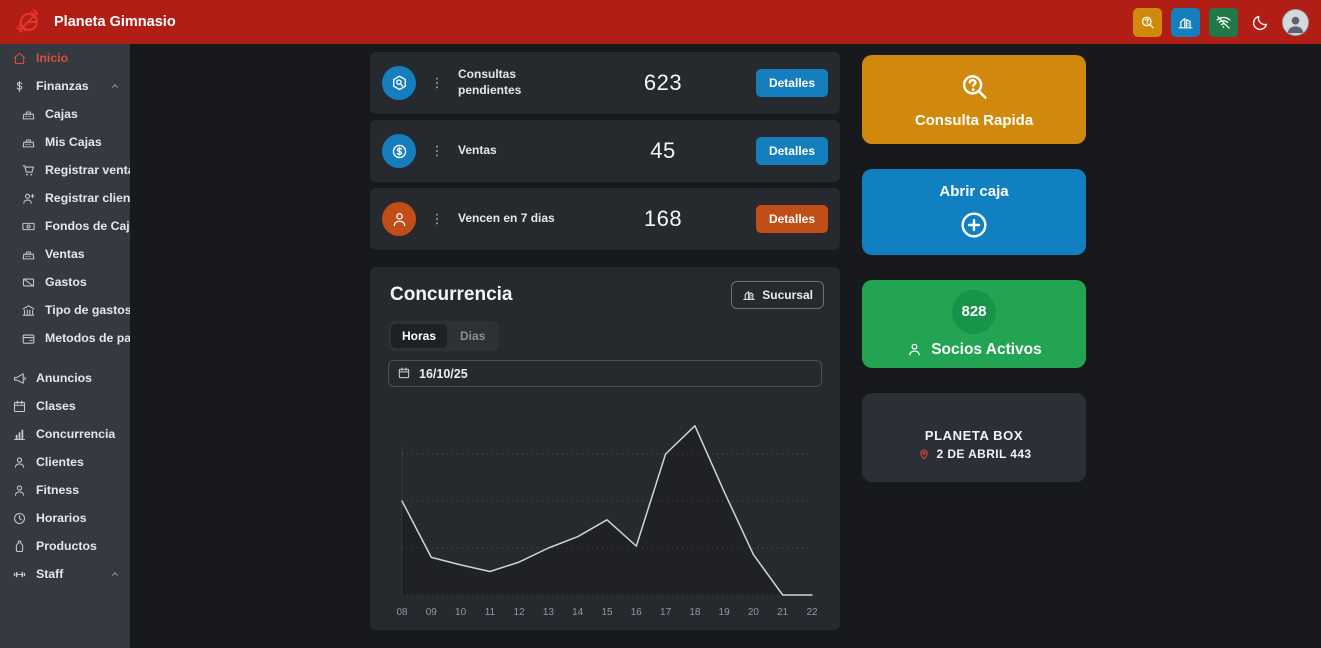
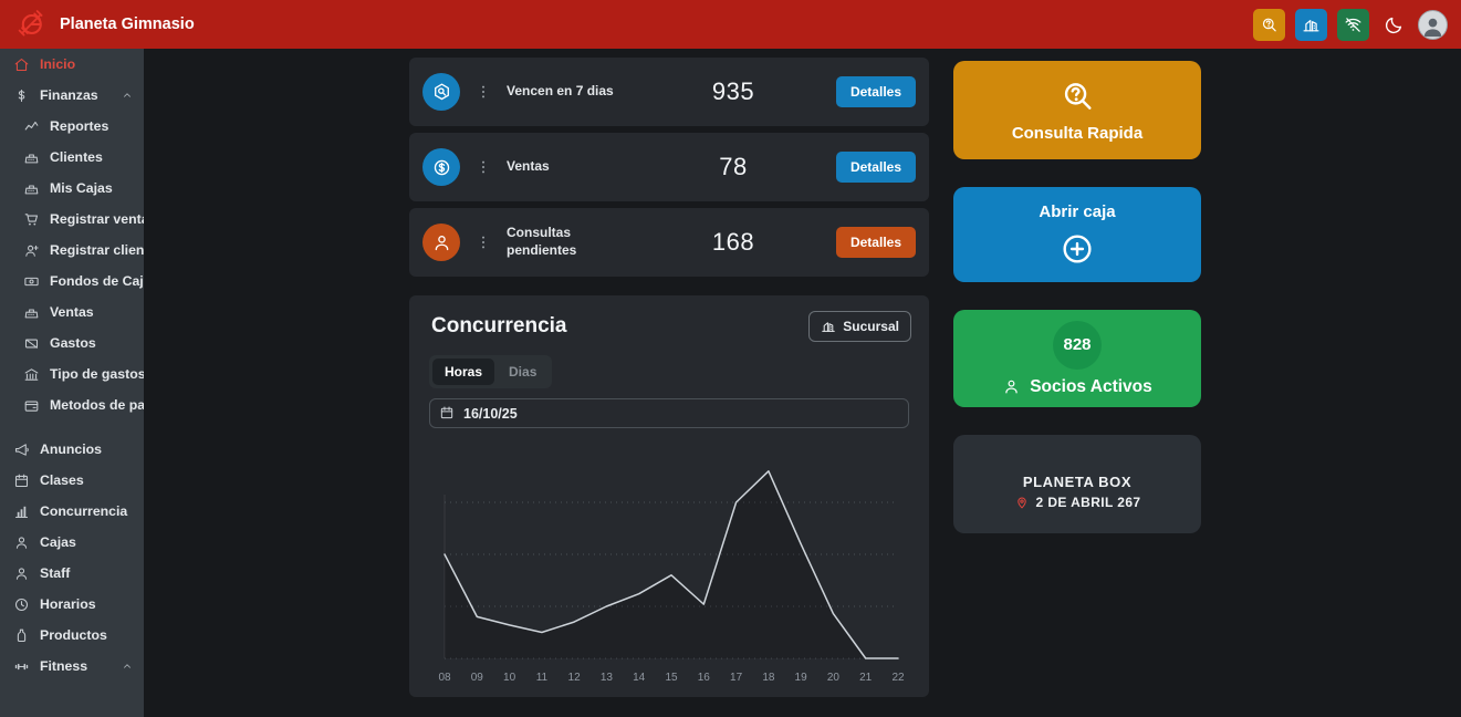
  Planeta Gimnasio
  Inicio
  Finanzas
+ Reportes
- Cajas
+ Clientes
  Mis Cajas
  Registrar vent
  Registrar clien
  Fondos de Caj
  Ventas
  Gastos
  Tipo de gastos
  Metodos de pa
  Anuncios
  Clases
  Concurrencia
- Clientes
+ Cajas
- Fitness
+ Staff
  Horarios
  Productos
- Staff
+ Fitness
- Consultas pendientes
+ Vencen en 7 dias
- 623
+ 935
  Detalles
  Ventas
- 45
+ 78
  Detalles
- Vencen en 7 dias
+ Consultas pendientes
  168
  Detalles
  Concurrencia
  Sucursal
  Horas
  Dias
  16/10/25
  08
  09
  10
  11
  12
  13
  14
  15
  16
  17
  18
  19
  20
  21
  22
  Consulta Rapida
  Abrir caja
  828
  Socios Activos
  PLANETA BOX
- 2 DE ABRIL 443
+ 2 DE ABRIL 267
